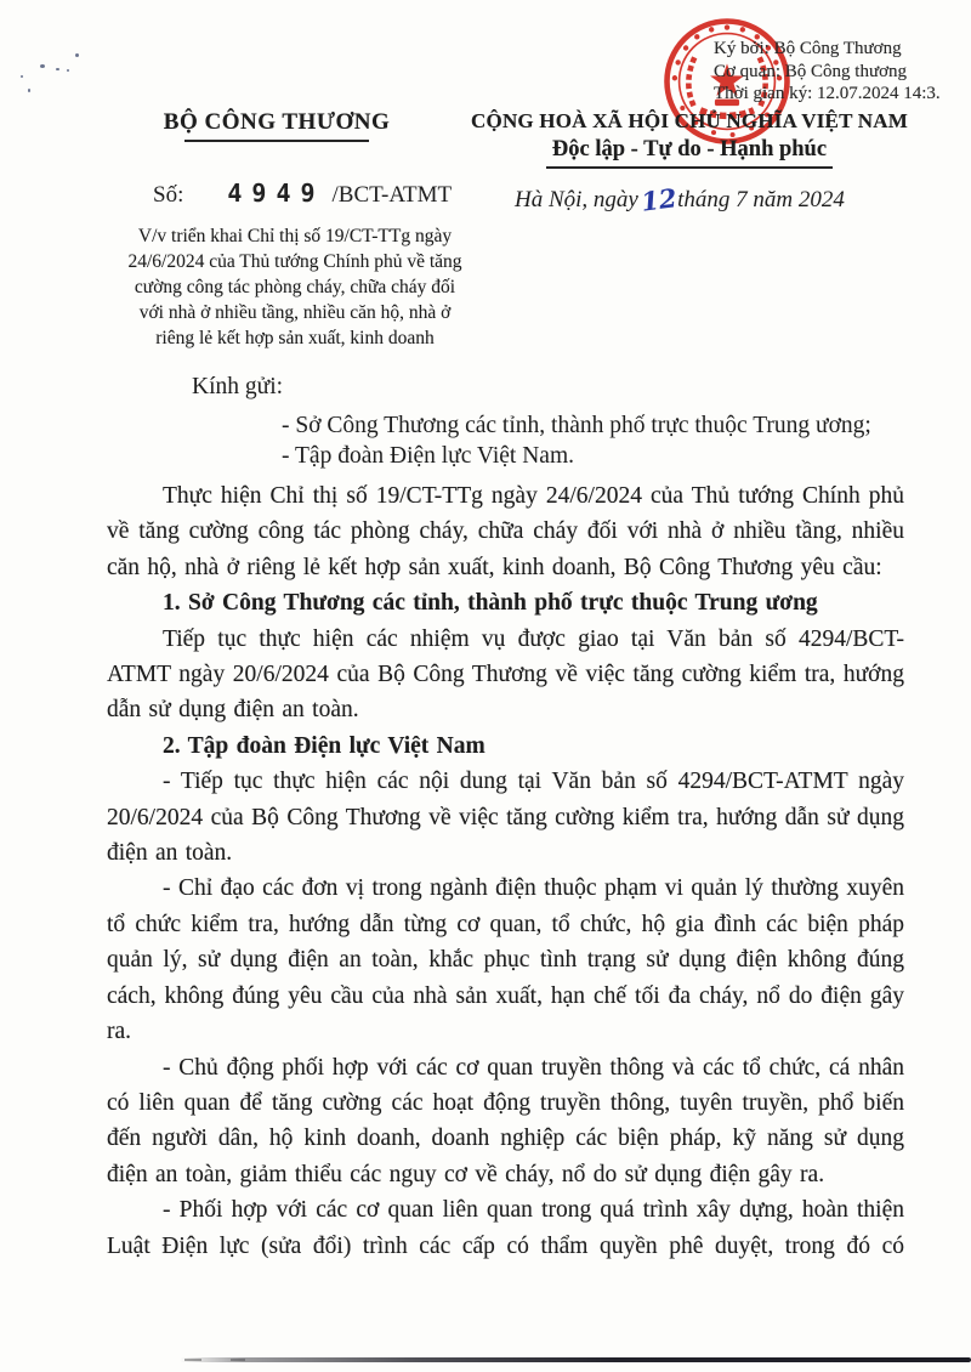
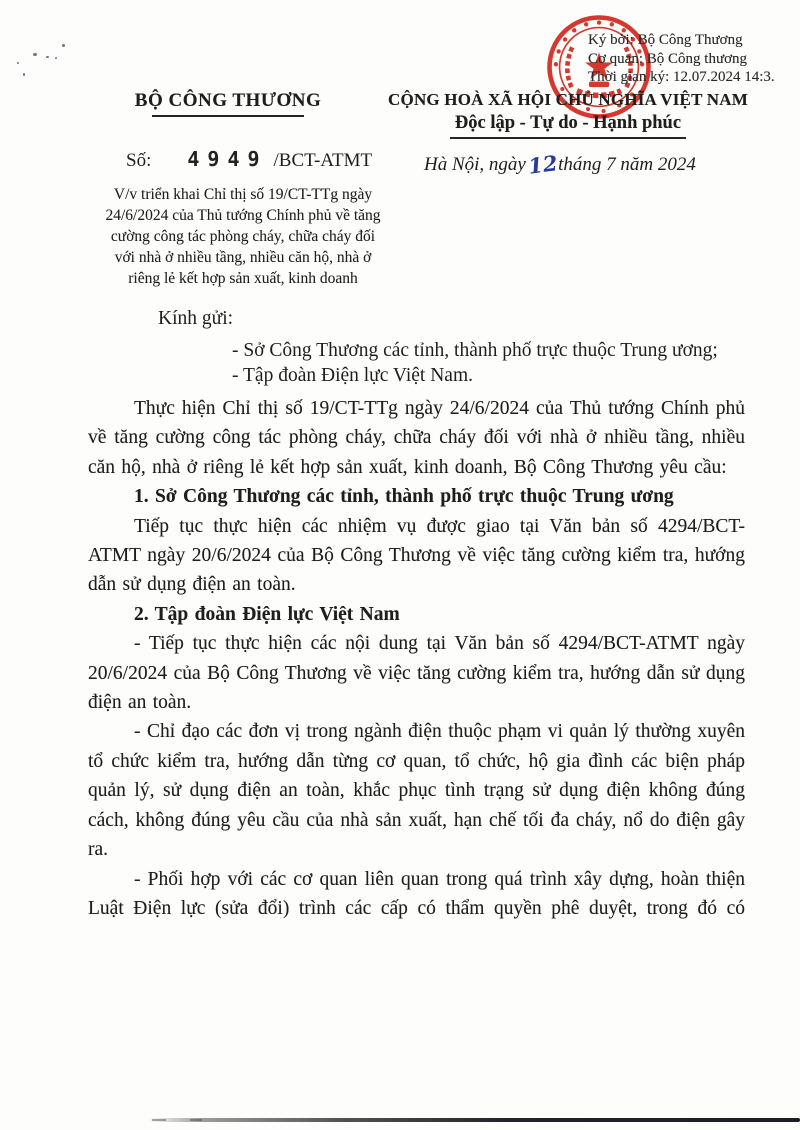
  Ký bởi: Bộ Công Thương
  Cơ quan: Bộ Công thương
  Thời gian ký: 12.07.2024 14:3.
  BỘ CÔNG THƯƠNG
  CỘNG HOÀ XÃ HỘI CHỦ NGHĨA VIỆT NAM
  Độc lập - Tự do - Hạnh phúc
  Số:
  4949
  /BCT-ATMT
  V/v triển khai Chỉ thị số 19/CT-TTg ngày 24/6/2024 của Thủ tướng Chính phủ về tăng cường công tác phòng cháy, chữa cháy đối với nhà ở nhiều tầng, nhiều căn hộ, nhà ở riêng lẻ kết hợp sản xuất, kinh doanh
  Kính gửi:
  - Sở Công Thương các tỉnh, thành phố trực thuộc Trung ương;
  - Tập đoàn Điện lực Việt Nam.
  Thực hiện Chỉ thị số 19/CT-TTg ngày 24/6/2024 của Thủ tướng Chính phủ về tăng cường công tác phòng cháy, chữa cháy đối với nhà ở nhiều tầng, nhiều căn hộ, nhà ở riêng lẻ kết hợp sản xuất, kinh doanh, Bộ Công Thương yêu cầu:
  1. Sở Công Thương các tỉnh, thành phố trực thuộc Trung ương
  Tiếp tục thực hiện các nhiệm vụ được giao tại Văn bản số 4294/BCT-ATMT ngày 20/6/2024 của Bộ Công Thương về việc tăng cường kiểm tra, hướng dẫn sử dụng điện an toàn.
  2. Tập đoàn Điện lực Việt Nam
  - Tiếp tục thực hiện các nội dung tại Văn bản số 4294/BCT-ATMT ngày 20/6/2024 của Bộ Công Thương về việc tăng cường kiểm tra, hướng dẫn sử dụng điện an toàn.
  - Chỉ đạo các đơn vị trong ngành điện thuộc phạm vi quản lý thường xuyên tổ chức kiểm tra, hướng dẫn từng cơ quan, tổ chức, hộ gia đình các biện pháp quản lý, sử dụng điện an toàn, khắc phục tình trạng sử dụng điện không đúng cách, không đúng yêu cầu của nhà sản xuất, hạn chế tối đa cháy, nổ do điện gây ra.
- - Chủ động phối hợp với các cơ quan truyền thông và các tổ chức, cá nhân có liên quan để tăng cường các hoạt động truyền thông, tuyên truyền, phổ biến đến người dân, hộ kinh doanh, doanh nghiệp các biện pháp, kỹ năng sử dụng điện an toàn, giảm thiểu các nguy cơ về cháy, nổ do sử dụng điện gây ra.
  - Phối hợp với các cơ quan liên quan trong quá trình xây dựng, hoàn thiện Luật Điện lực (sửa đổi) trình các cấp có thẩm quyền phê duyệt, trong đó có
